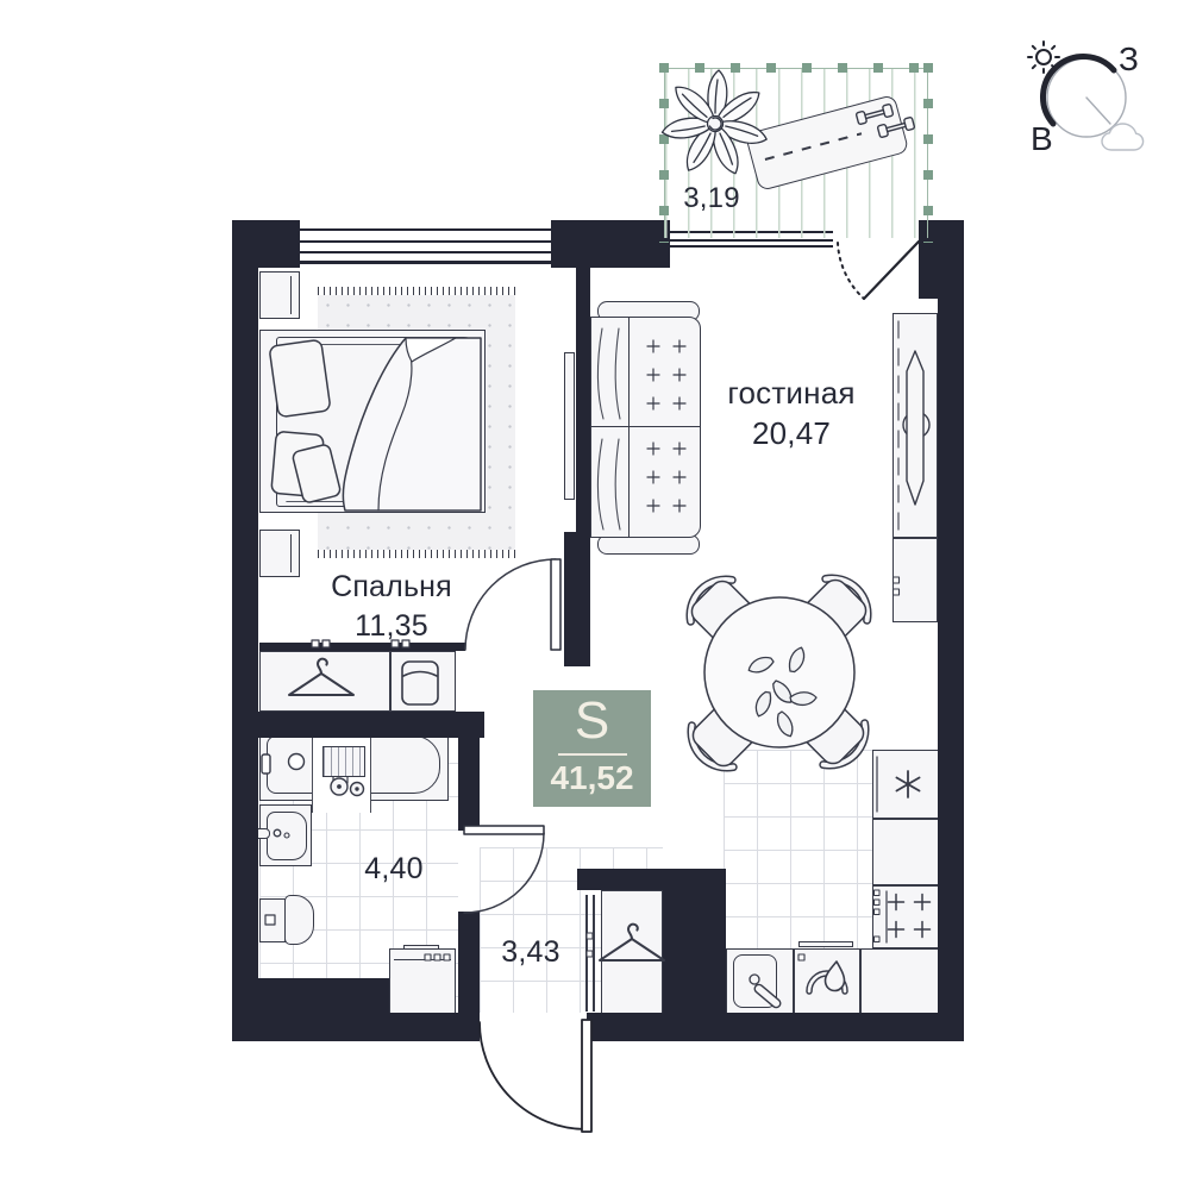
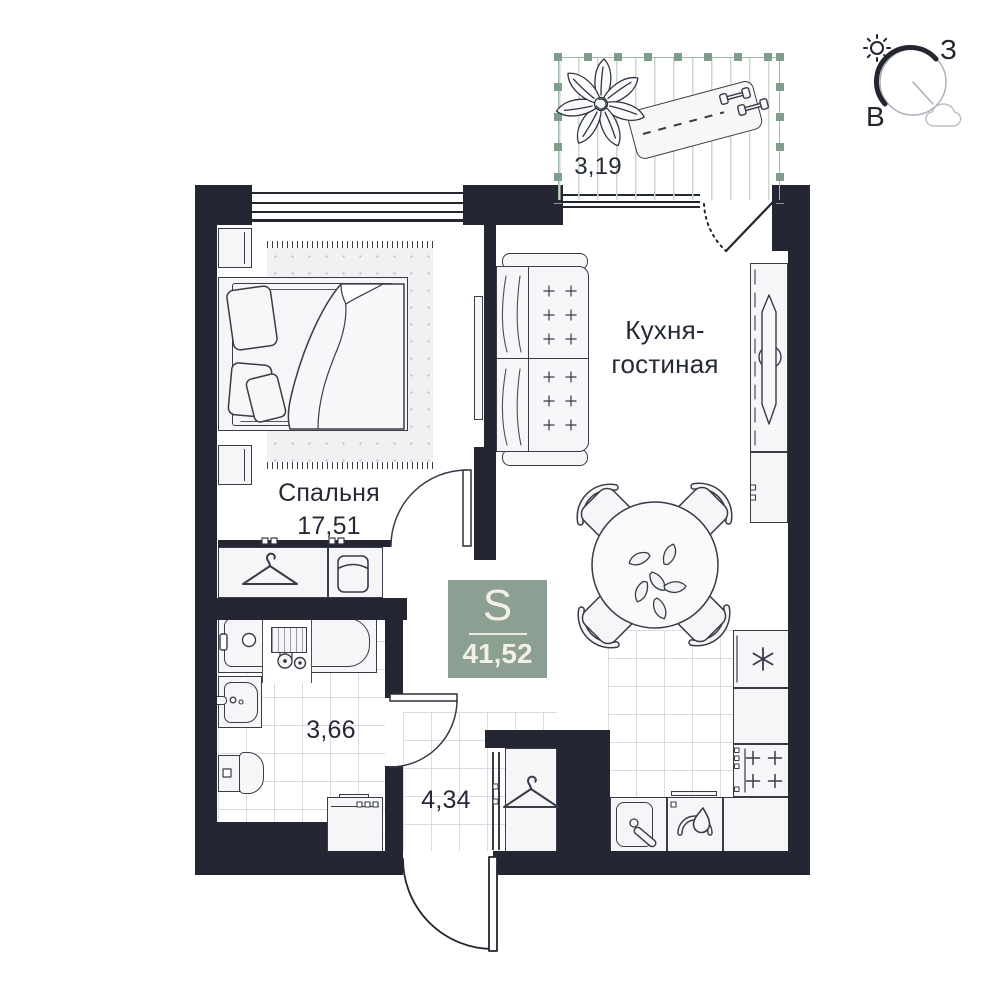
  Спальня
- 11,35
+ 17,51
+ Кухня-
  гостиная
- 20,47
- 4,40
+ 3,66
- 3,43
+ 4,34
  3,19
  S
  41,52
  З
  В
